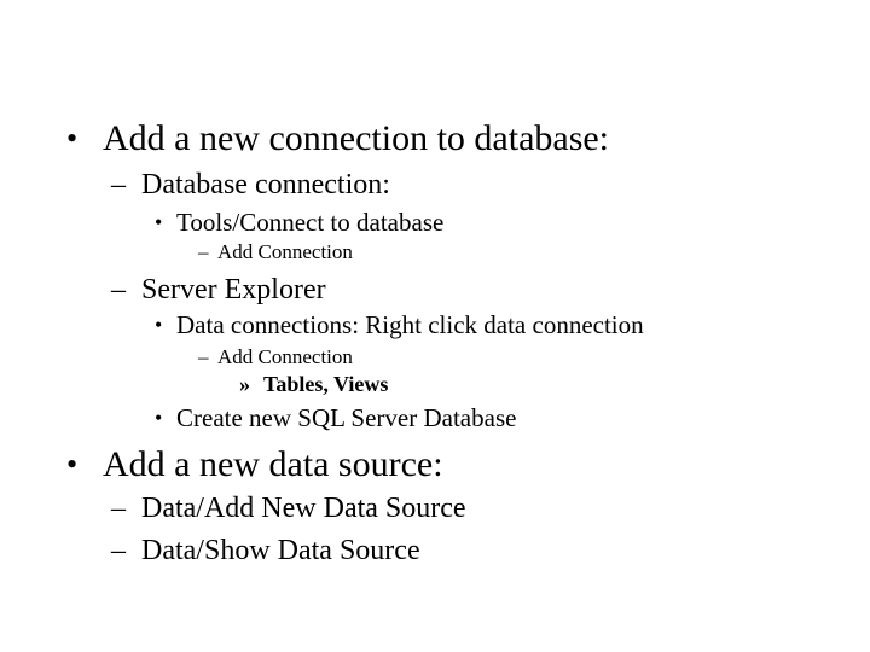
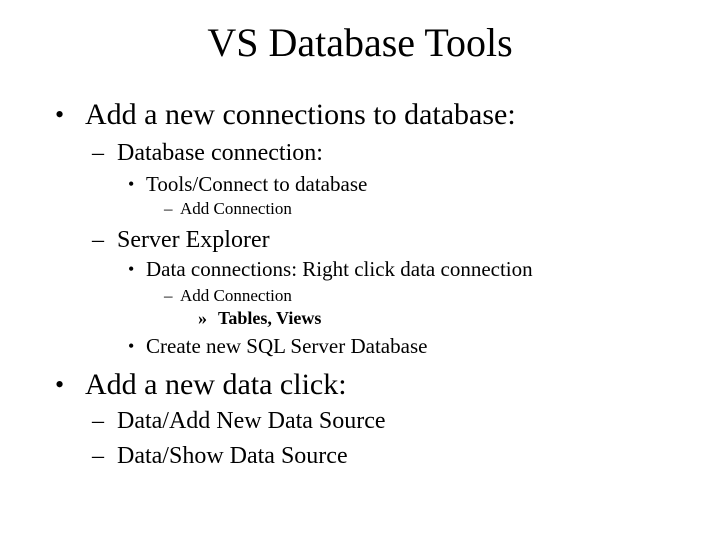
+ VS Database Tools
  •
- Add a new connection to database:
+ Add a new connections to database:
  –
  Database connection:
  •
  Tools/Connect to database
  –
  Add Connection
  –
  Server Explorer
  •
  Data connections: Right click data connection
  –
  Add Connection
  »
  Tables, Views
  •
  Create new SQL Server Database
  •
- Add a new data source:
+ Add a new data click:
  –
  Data/Add New Data Source
  –
  Data/Show Data Source
